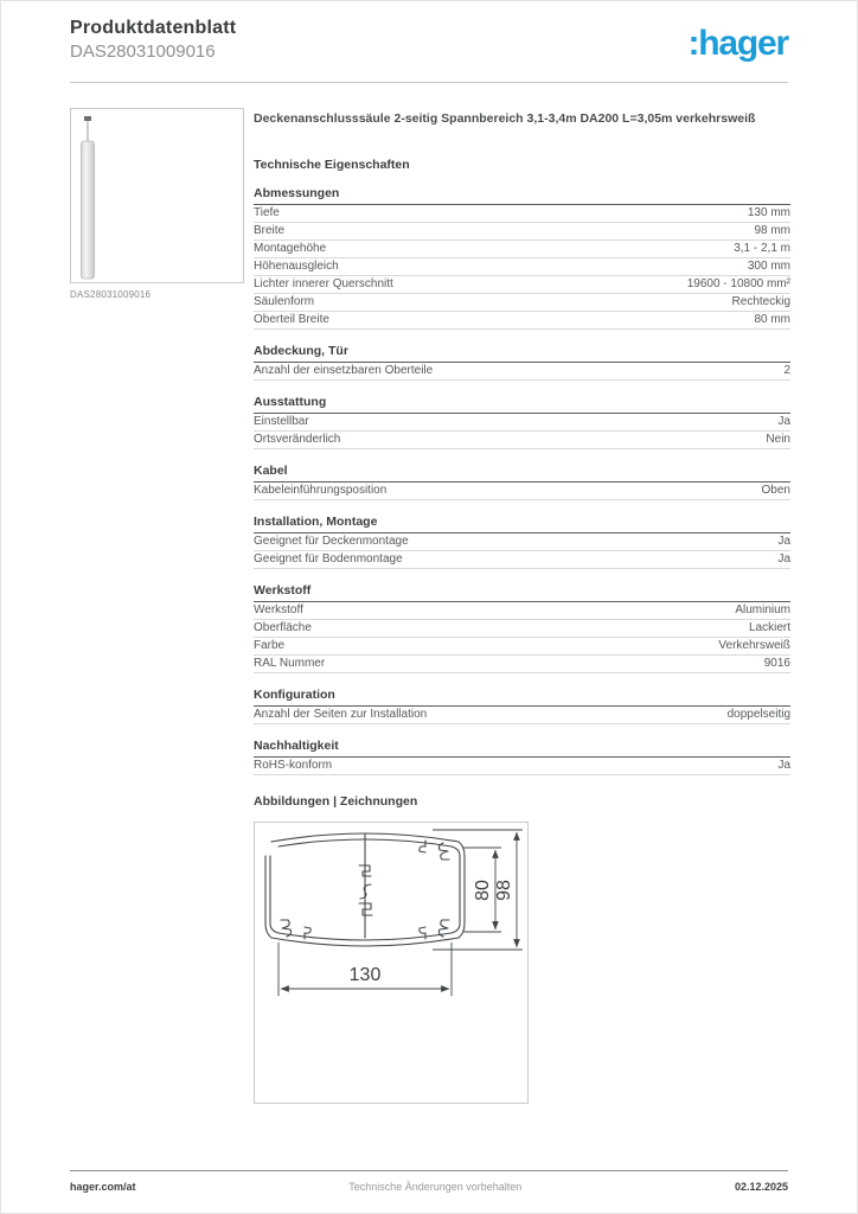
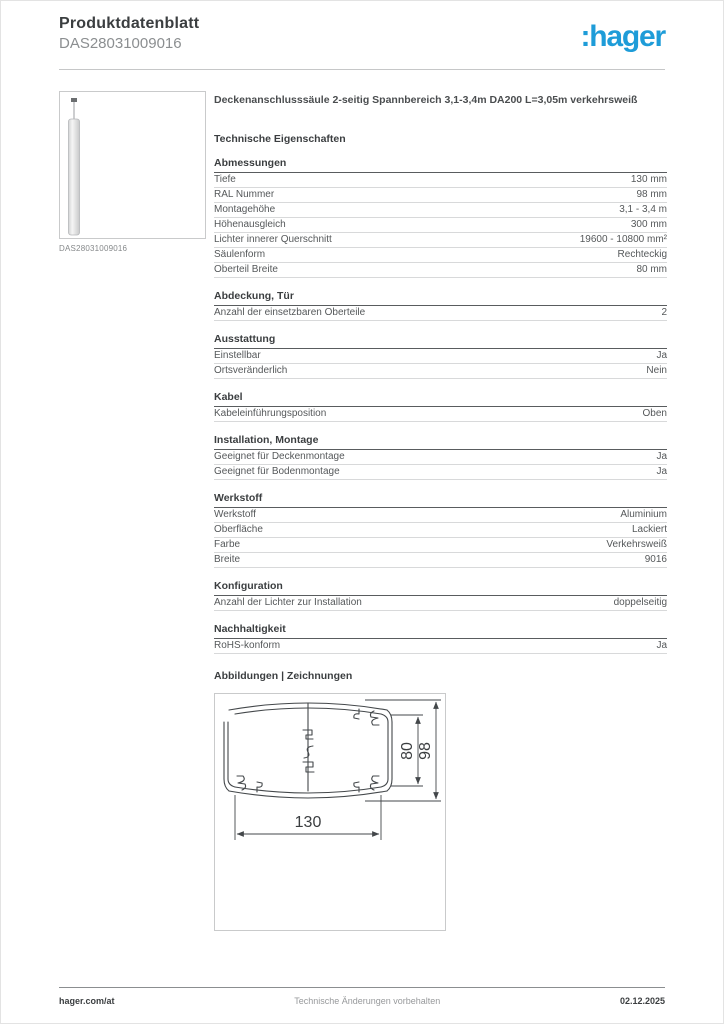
  Produktdatenblatt
  DAS28031009016
  :hager
  DAS28031009016
  Deckenanschlusssäule 2-seitig Spannbereich 3,1-3,4m DA200 L=3,05m verkehrsweiß
  Technische Eigenschaften
  Abmessungen
  Tiefe
  130 mm
- Breite
+ RAL Nummer
  98 mm
  Montagehöhe
- 3,1 - 2,1 m
+ 3,1 - 3,4 m
  Höhenausgleich
  300 mm
  Lichter innerer Querschnitt
  19600 - 10800 mm²
  Säulenform
  Rechteckig
  Oberteil Breite
  80 mm
  Abdeckung, Tür
  Anzahl der einsetzbaren Oberteile
  2
  Ausstattung
  Einstellbar
  Ja
  Ortsveränderlich
  Nein
  Kabel
  Kabeleinführungsposition
  Oben
  Installation, Montage
  Geeignet für Deckenmontage
  Ja
  Geeignet für Bodenmontage
  Ja
  Werkstoff
  Werkstoff
  Aluminium
  Oberfläche
  Lackiert
  Farbe
  Verkehrsweiß
- RAL Nummer
+ Breite
  9016
  Konfiguration
- Anzahl der Seiten zur Installation
+ Anzahl der Lichter zur Installation
  doppelseitig
  Nachhaltigkeit
  RoHS-konform
  Ja
  Abbildungen | Zeichnungen
  130
  hager.com/at
  Technische Änderungen vorbehalten
  02.12.2025
